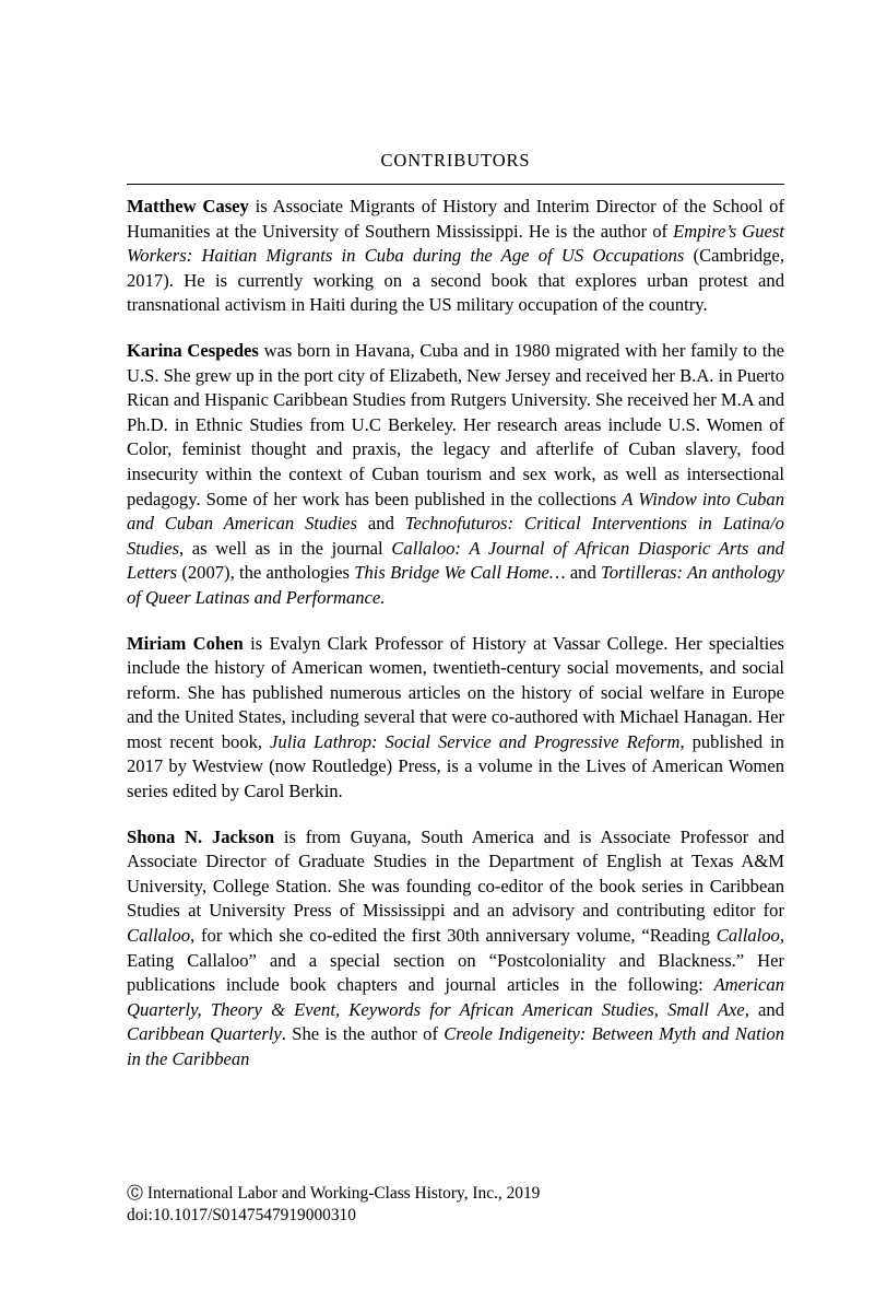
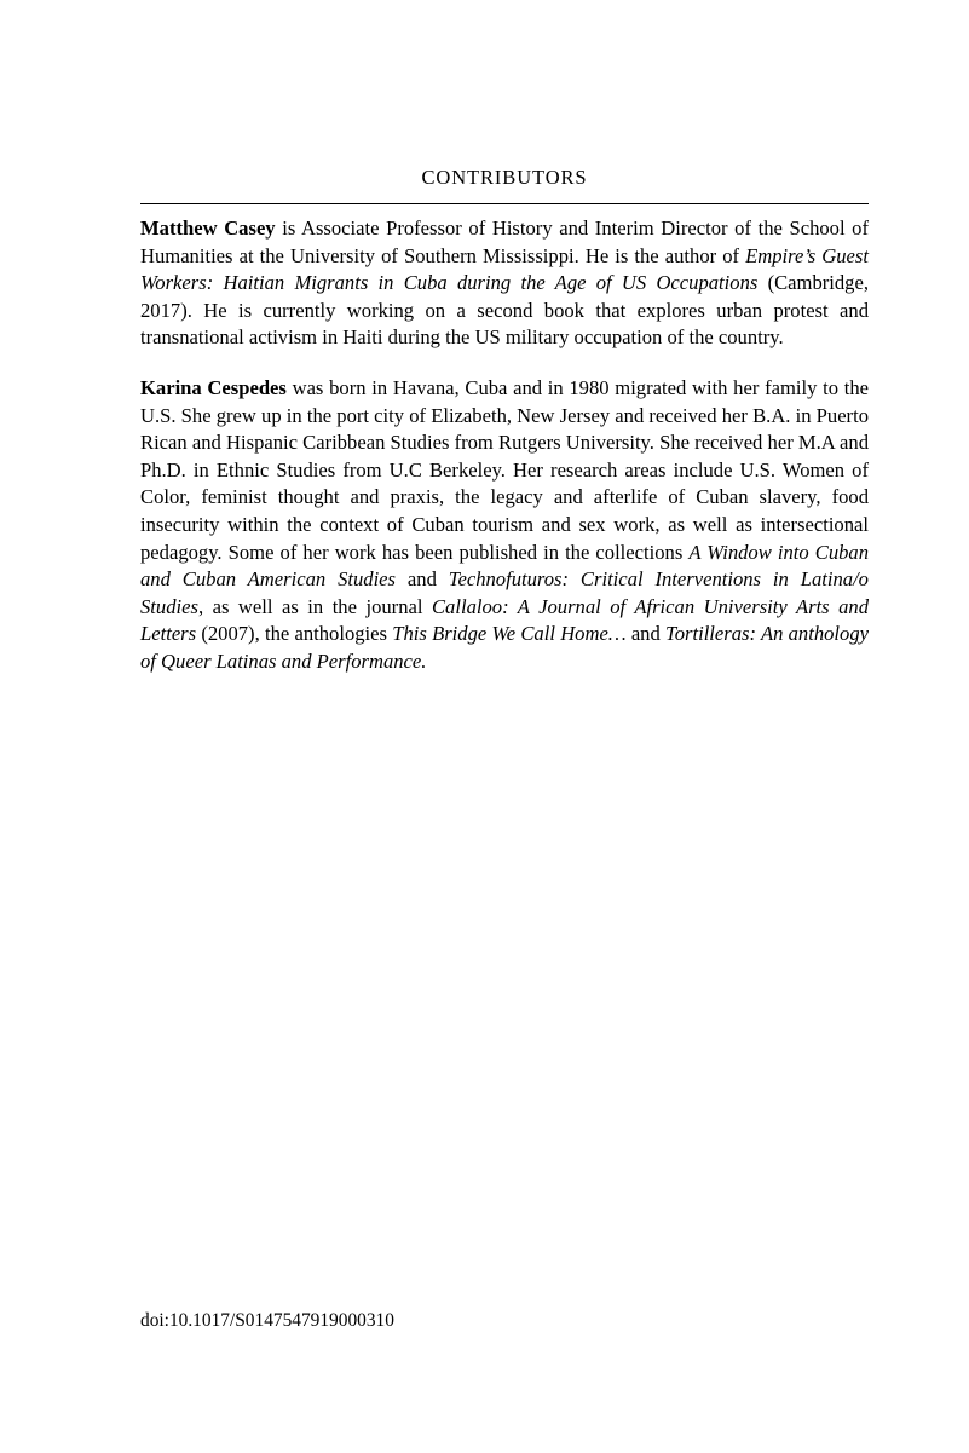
  CONTRIBUTORS
- Matthew Casey is Associate Migrants of History and Interim Director of the School of Humanities at the University of Southern Mississippi. He is the author of Empire’s Guest Workers: Haitian Migrants in Cuba during the Age of US Occupations (Cambridge, 2017). He is currently working on a second book that explores urban protest and transnational activism in Haiti during the US military occupation of the country.
+ Matthew Casey is Associate Professor of History and Interim Director of the School of Humanities at the University of Southern Mississippi. He is the author of Empire’s Guest Workers: Haitian Migrants in Cuba during the Age of US Occupations (Cambridge, 2017). He is currently working on a second book that explores urban protest and transnational activism in Haiti during the US military occupation of the country.
- Karina Cespedes was born in Havana, Cuba and in 1980 migrated with her family to the U.S. She grew up in the port city of Elizabeth, New Jersey and received her B.A. in Puerto Rican and Hispanic Caribbean Studies from Rutgers University. She received her M.A and Ph.D. in Ethnic Studies from U.C Berkeley. Her research areas include U.S. Women of Color, feminist thought and praxis, the legacy and afterlife of Cuban slavery, food insecurity within the context of Cuban tourism and sex work, as well as intersectional pedagogy. Some of her work has been published in the collections A Window into Cuban and Cuban American Studies and Technofuturos: Critical Interventions in Latina/o Studies, as well as in the journal Callaloo: A Journal of African Diasporic Arts and Letters (2007), the anthologies This Bridge We Call Home… and Tortilleras: An anthology of Queer Latinas and Performance.
+ Karina Cespedes was born in Havana, Cuba and in 1980 migrated with her family to the U.S. She grew up in the port city of Elizabeth, New Jersey and received her B.A. in Puerto Rican and Hispanic Caribbean Studies from Rutgers University. She received her M.A and Ph.D. in Ethnic Studies from U.C Berkeley. Her research areas include U.S. Women of Color, feminist thought and praxis, the legacy and afterlife of Cuban slavery, food insecurity within the context of Cuban tourism and sex work, as well as intersectional pedagogy. Some of her work has been published in the collections A Window into Cuban and Cuban American Studies and Technofuturos: Critical Interventions in Latina/o Studies, as well as in the journal Callaloo: A Journal of African University Arts and Letters (2007), the anthologies This Bridge We Call Home… and Tortilleras: An anthology of Queer Latinas and Performance.
- Miriam Cohen is Evalyn Clark Professor of History at Vassar College. Her specialties include the history of American women, twentieth-century social movements, and social reform. She has published numerous articles on the history of social welfare in Europe and the United States, including several that were co-authored with Michael Hanagan. Her most recent book, Julia Lathrop: Social Service and Progressive Reform, published in 2017 by Westview (now Routledge) Press, is a volume in the Lives of American Women series edited by Carol Berkin.
- Shona N. Jackson is from Guyana, South America and is Associate Professor and Associate Director of Graduate Studies in the Department of English at Texas A&M University, College Station. She was founding co-editor of the book series in Caribbean Studies at University Press of Mississippi and an advisory and contributing editor for Callaloo, for which she co-edited the first 30th anniversary volume, “Reading Callaloo, Eating Callaloo” and a special section on “Postcoloniality and Blackness.” Her publications include book chapters and journal articles in the following: American Quarterly, Theory & Event, Keywords for African American Studies, Small Axe, and Caribbean Quarterly. She is the author of Creole Indigeneity: Between Myth and Nation in the Caribbean
- Ⓒ International Labor and Working-Class History, Inc., 2019
  doi:10.1017/S0147547919000310
